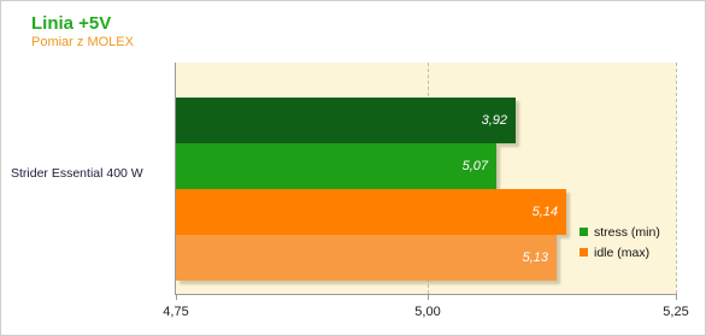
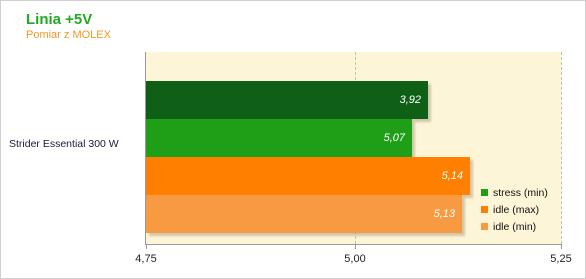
  Linia +5V
  Pomiar z MOLEX
  4,75
  5,00
  5,25
- Strider Essential 400 W
+ Strider Essential 300 W
  3,92
  5,07
  5,14
  5,13
  stress (min)
  idle (max)
+ idle (min)
